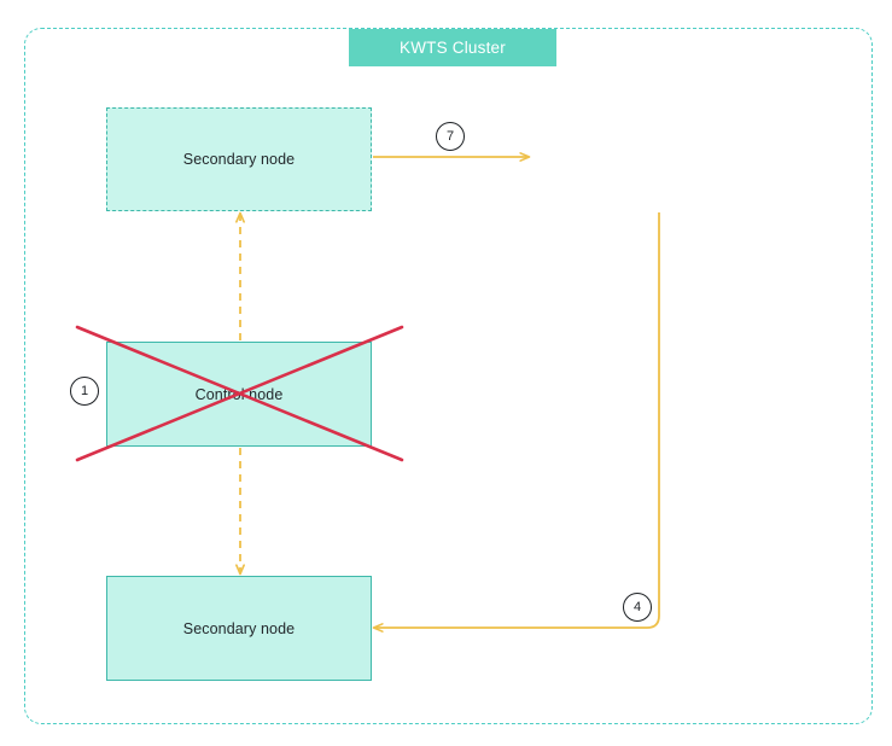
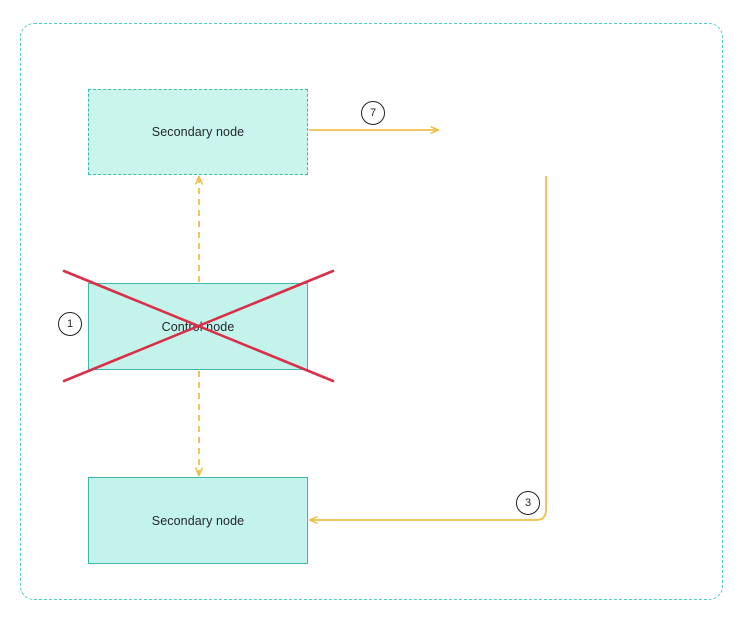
- KWTS Cluster
  Secondary node
  Contr node
  Secondary node
  1
  7
- 4
+ 3
